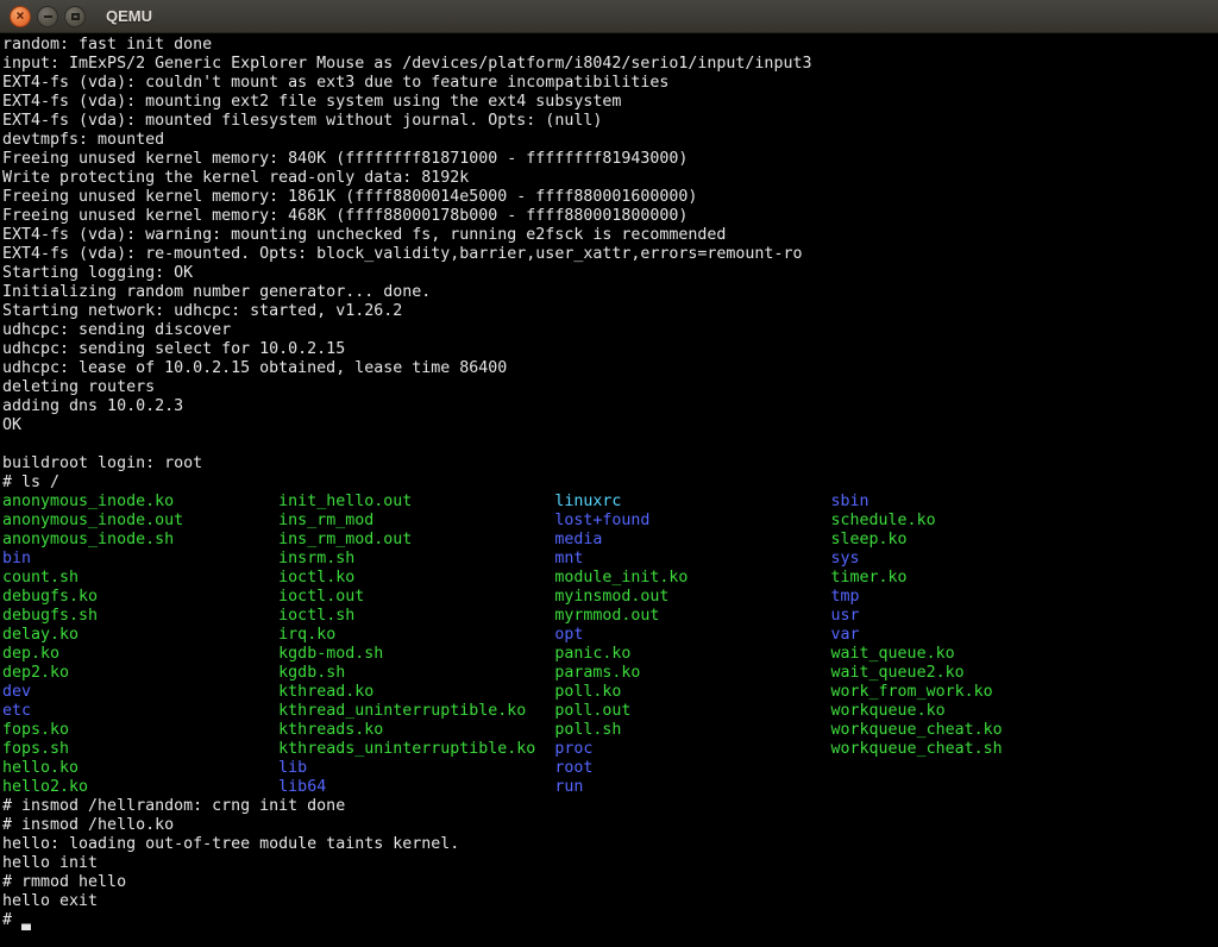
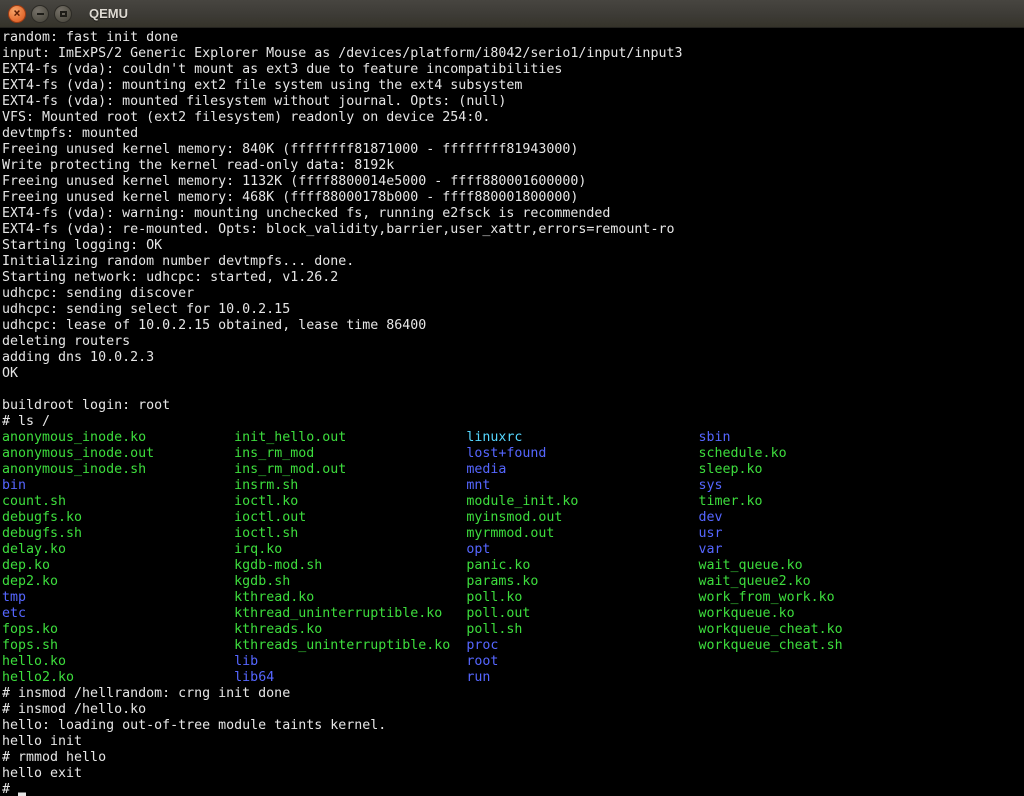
  ×
  QEMU
  random: fast init done
  input: ImExPS/2 Generic Explorer Mouse as /devices/platform/i8042/serio1/input/input3
  EXT4-fs (vda): couldn't mount as ext3 due to feature incompatibilities
  EXT4-fs (vda): mounting ext2 file system using the ext4 subsystem
  EXT4-fs (vda): mounted filesystem without journal. Opts: (null)
+ VFS: Mounted root (ext2 filesystem) readonly on device 254:0.
  devtmpfs: mounted
  Freeing unused kernel memory: 840K (ffffffff81871000 - ffffffff81943000)
  Write protecting the kernel read-only data: 8192k
- Freeing unused kernel memory: 1861K (ffff8800014e5000 - ffff880001600000)
+ Freeing unused kernel memory: 1132K (ffff8800014e5000 - ffff880001600000)
  Freeing unused kernel memory: 468K (ffff88000178b000 - ffff880001800000)
  EXT4-fs (vda): warning: mounting unchecked fs, running e2fsck is recommended
  EXT4-fs (vda): re-mounted. Opts: block_validity,barrier,user_xattr,errors=remount-ro
  Starting logging: OK
- Initializing random number generator... done.
+ Initializing random number devtmpfs... done.
  Starting network: udhcpc: started, v1.26.2
  udhcpc: sending discover
  udhcpc: sending select for 10.0.2.15
  udhcpc: lease of 10.0.2.15 obtained, lease time 86400
  deleting routers
  adding dns 10.0.2.3
  OK
  buildroot login: root
  # ls /
  anonymous_inode.ko init_hello.out linuxrc sbin
  anonymous_inode.out ins_rm_mod lost+found schedule.ko
  anonymous_inode.sh ins_rm_mod.out media sleep.ko
  bin insrm.sh mnt sys
  count.sh ioctl.ko module_init.ko timer.ko
- debugfs.ko ioctl.out myinsmod.out tmp
+ debugfs.ko ioctl.out myinsmod.out dev
  debugfs.sh ioctl.sh myrmmod.out usr
  delay.ko irq.ko opt var
  dep.ko kgdb-mod.sh panic.ko wait_queue.ko
  dep2.ko kgdb.sh params.ko wait_queue2.ko
- dev kthread.ko poll.ko work_from_work.ko
+ tmp kthread.ko poll.ko work_from_work.ko
  etc kthread_uninterruptible.ko poll.out workqueue.ko
  fops.ko kthreads.ko poll.sh workqueue_cheat.ko
  fops.sh kthreads_uninterruptible.ko proc workqueue_cheat.sh
  hello.ko lib root
  hello2.ko lib64 run
  # insmod /hellrandom: crng init done
  # insmod /hello.ko
  hello: loading out-of-tree module taints kernel.
  hello init
  # rmmod hello
  hello exit
  #
